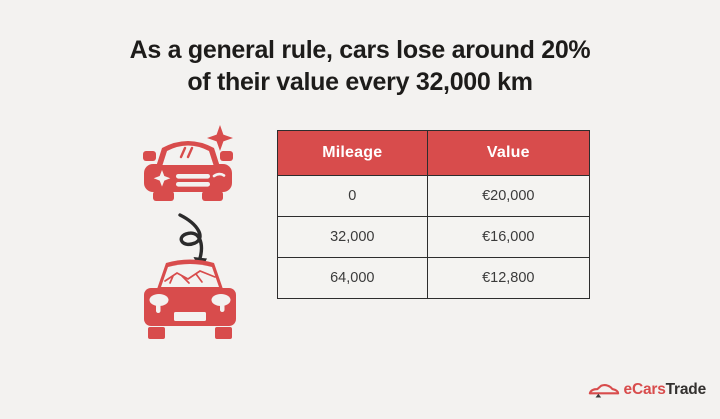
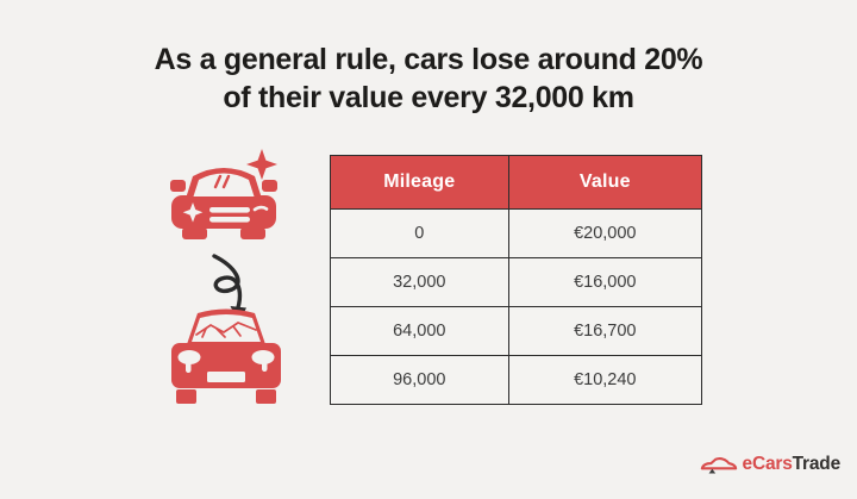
  As a general rule, cars lose around 20%
  of their value every 32,000 km
  Mileage	Value
  0	€20,000
  32,000	€16,000
- 64,000	€12,800
+ 64,000	€16,700
+ 96,000	€10,240
  eCarsTrade
